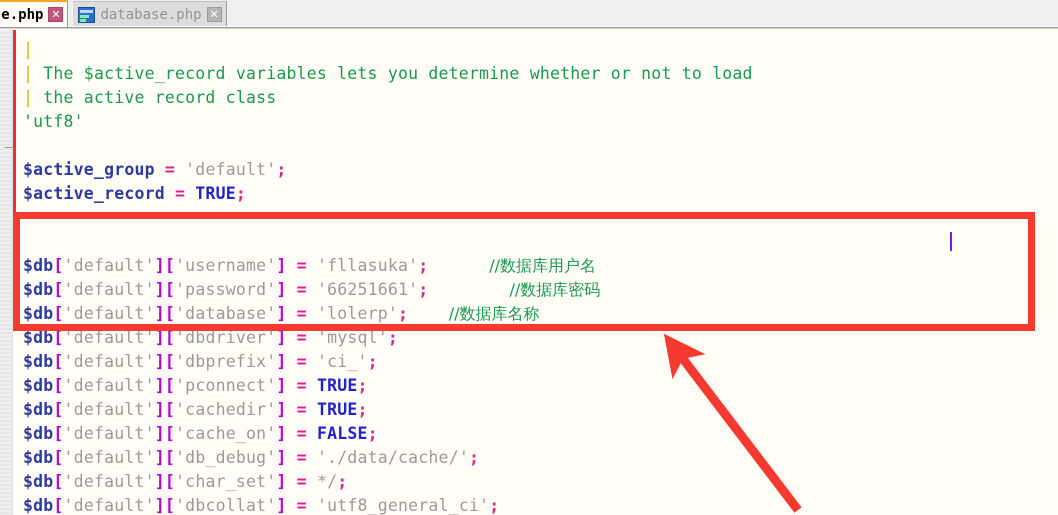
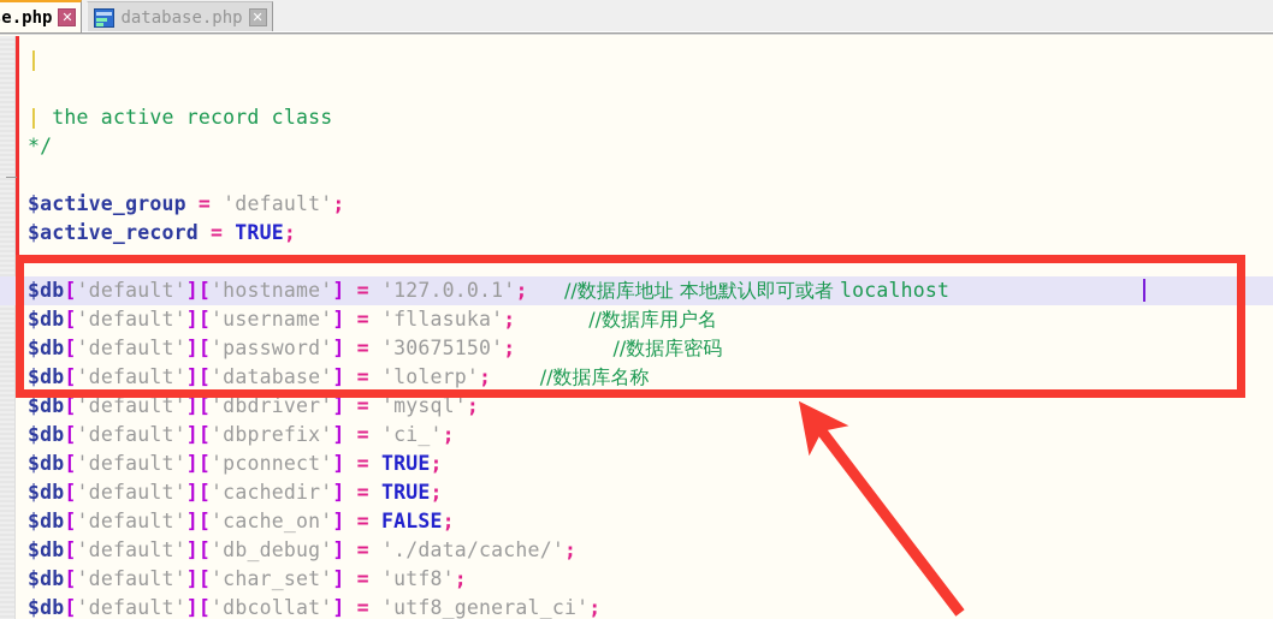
  ✕
  database.php
  ✕
  |
- | The $active_record variables lets you determine whether or not to load
  | the active record class
- 'utf8'
+ */
  $active_group = 'default';
  $active_record = TRUE;
+ $db['default']['hostname'] = '127.0.0.1'; //数据库地址 本地默认即可或者 localhost
  $db['default']['username'] = 'fllasuka'; //数据库用户名
- $db['default']['password'] = '66251661'; //数据库密码
+ $db['default']['password'] = '30675150'; //数据库密码
  $db['default']['database'] = 'lolerp'; //数据库名称
  $db['default']['dbdriver'] = 'mysql';
  $db['default']['dbprefix'] = 'ci_';
  $db['default']['pconnect'] = TRUE;
  $db['default']['cachedir'] = TRUE;
  $db['default']['cache_on'] = FALSE;
  $db['default']['db_debug'] = './data/cache/';
- $db['default']['char_set'] = */;
+ $db['default']['char_set'] = 'utf8';
  $db['default']['dbcollat'] = 'utf8_general_ci';
